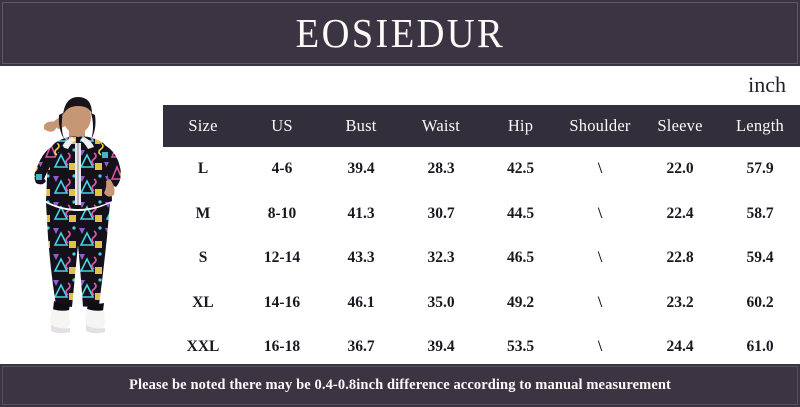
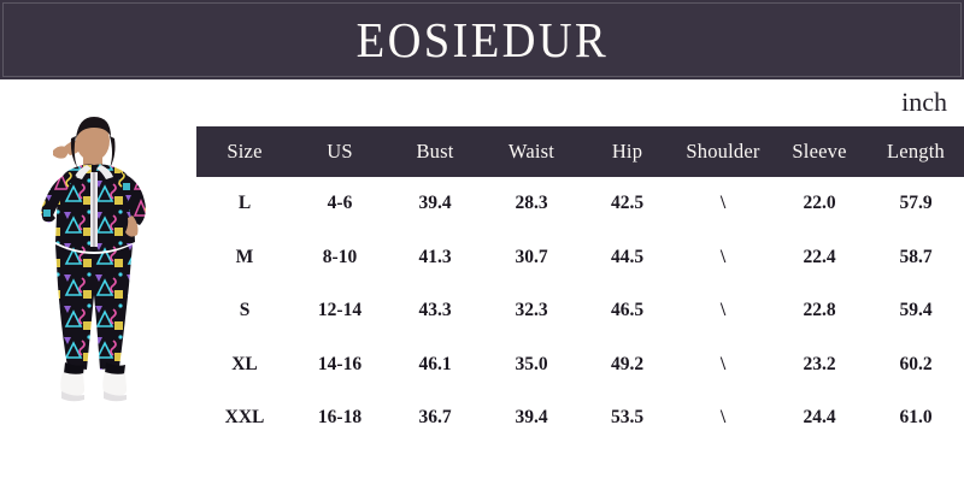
  EOSIEDUR
  inch
  Size	US	Bust	Waist	Hip	Shoulder	Sleeve	Length
  L	4-6	39.4	28.3	42.5	\	22.0	57.9
  M	8-10	41.3	30.7	44.5	\	22.4	58.7
  S	12-14	43.3	32.3	46.5	\	22.8	59.4
  XL	14-16	46.1	35.0	49.2	\	23.2	60.2
  XXL	16-18	36.7	39.4	53.5	\	24.4	61.0
- Please be noted there may be 0.4-0.8inch difference according to manual measurement
